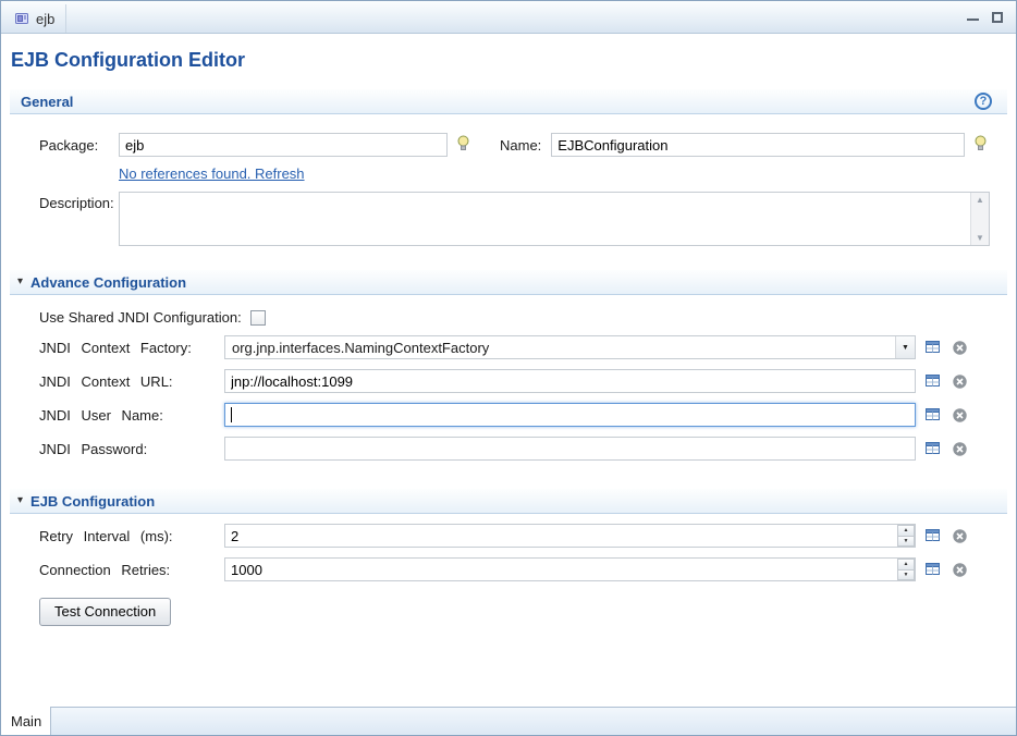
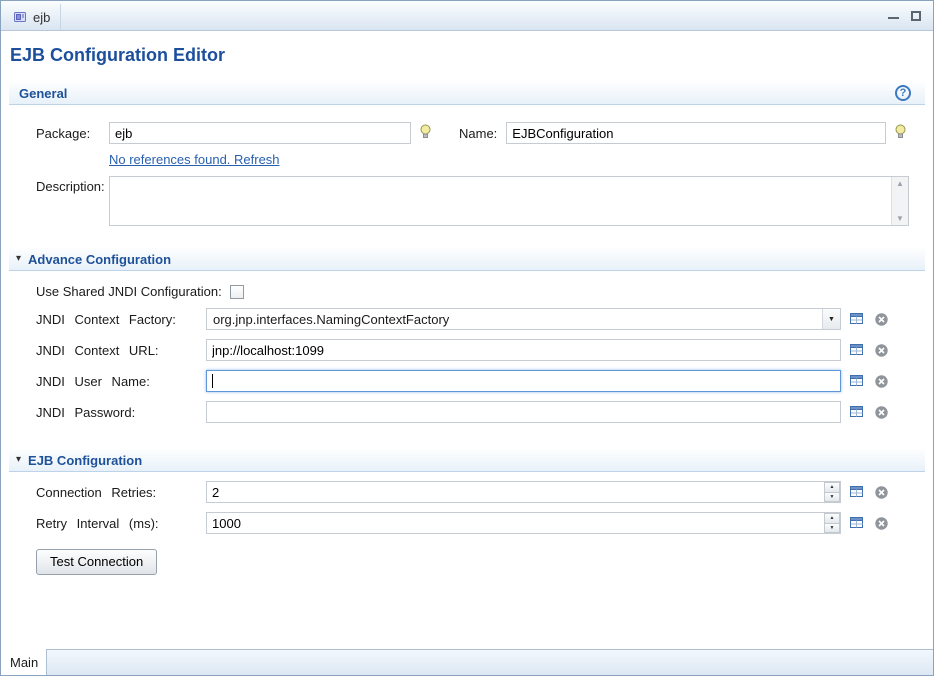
  ejb
  EJB Configuration Editor
  General
  ?
  Package:
  ejb
  Name:
  EJBConfiguration
  No references found. Refresh
  Description:
  ▲
  ▼
  ▾
  Advance Configuration
  Use Shared JNDI Configuration:
  JNDI Context Factory:
  org.jnp.interfaces.NamingContextFactory
  JNDI Context URL:
  jnp://localhost:1099
  JNDI User Name:
  JNDI Password:
  ▾
  EJB Configuration
- Retry Interval (ms):
+ Connection Retries:
  2
- Connection Retries:
+ Retry Interval (ms):
  1000
  Test Connection
  Main
